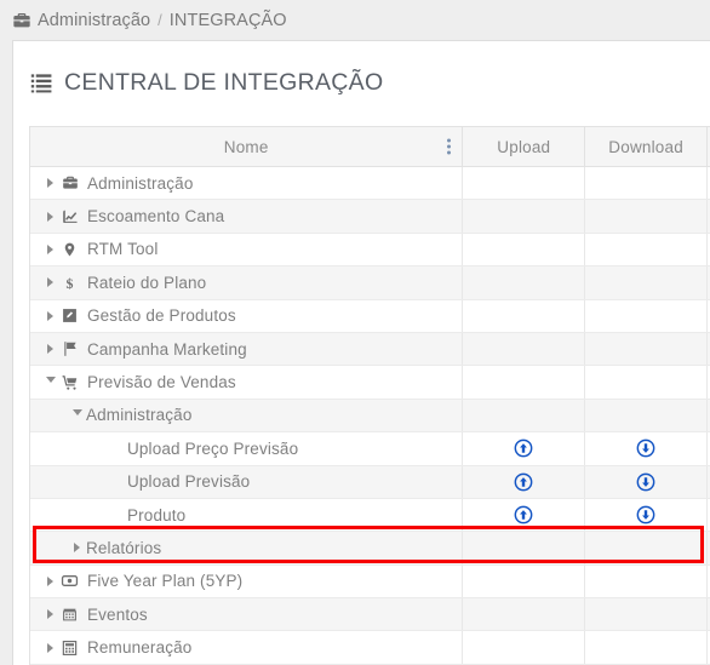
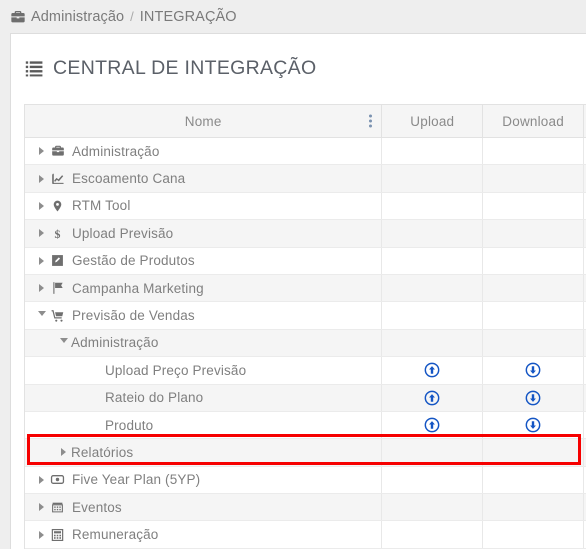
  Administração
  /
  INTEGRAÇÃO
  CENTRAL DE INTEGRAÇÃO
  Nome
  Upload
  Download
  Administração
  Escoamento Cana
  RTM Tool
  $
- Rateio do Plano
+ Upload Previsão
  Gestão de Produtos
  Campanha Marketing
  Previsão de Vendas
  Administração
  Upload Preço Previsão
- Upload Previsão
+ Rateio do Plano
  Produto
  Relatórios
  Five Year Plan (5YP)
  Eventos
  Remuneração
